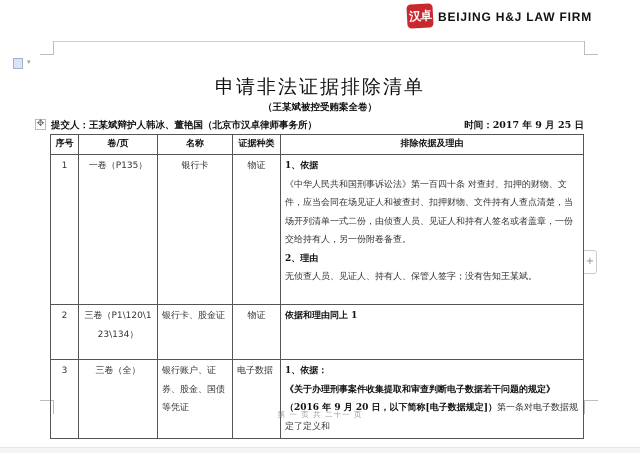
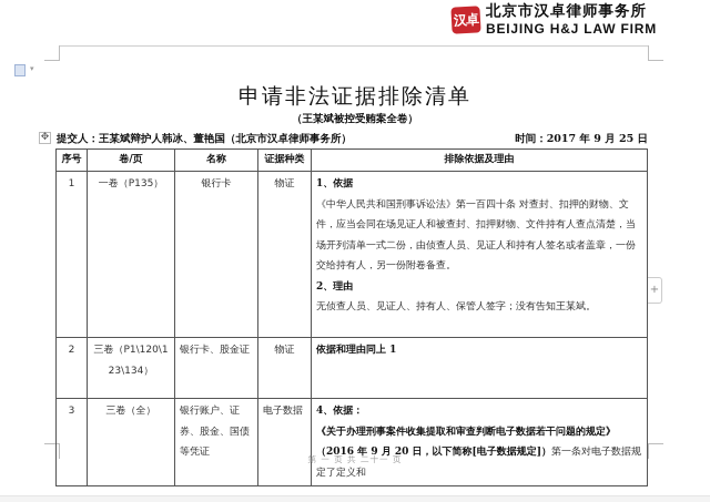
+ 北京市汉卓律师事务所
  BEIJING H&J LAW FIRM
  ▾
  申请非法证据排除清单
  （王某斌被控受贿案全卷）
  ✥
  提交人：王某斌辩护人韩冰、董艳国（北京市汉卓律师事务所）
  时间：2017 年 9 月 25 日
  序号	卷/页	名称	证据种类	排除依据及理由
  1	一卷（P135）	银行卡	物证	1、依据 《中华人民共和国刑事诉讼法》第一百四十条 对查封、扣押的财物、文件，应当会同在场见证人和被查封、扣押财物、文件持有人查点清楚，当场开列清单一式二份，由侦查人员、见证人和持有人签名或者盖章，一份交给持有人，另一份附卷备查。 2、理由 无侦查人员、见证人、持有人、保管人签字；没有告知王某斌。
  2	三卷（P1\120\123\134）	银行卡、股金证	物证	依据和理由同上 1
- 3	三卷（全）	银行账户、证券、股金、国债等凭证	电子数据	1、依据： 《关于办理刑事案件收集提取和审查判断电子数据若干问题的规定》（2016 年 9 月 20 日，以下简称[电子数据规定]）第一条对电子数据规定了定义和
+ 3	三卷（全）	银行账户、证券、股金、国债等凭证	电子数据	4、依据： 《关于办理刑事案件收集提取和审查判断电子数据若干问题的规定》（2016 年 9 月 20 日，以下简称[电子数据规定]）第一条对电子数据规定了定义和
  +
  第 一 页 共 二十一 页
